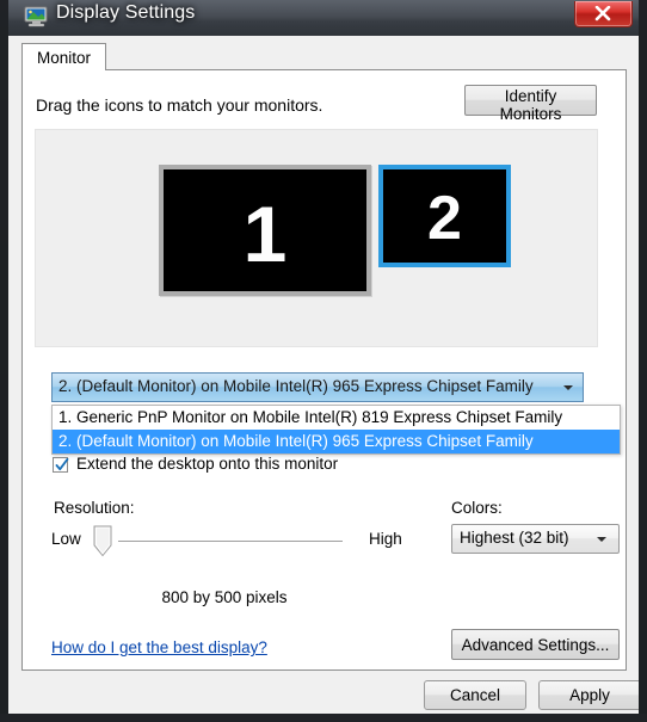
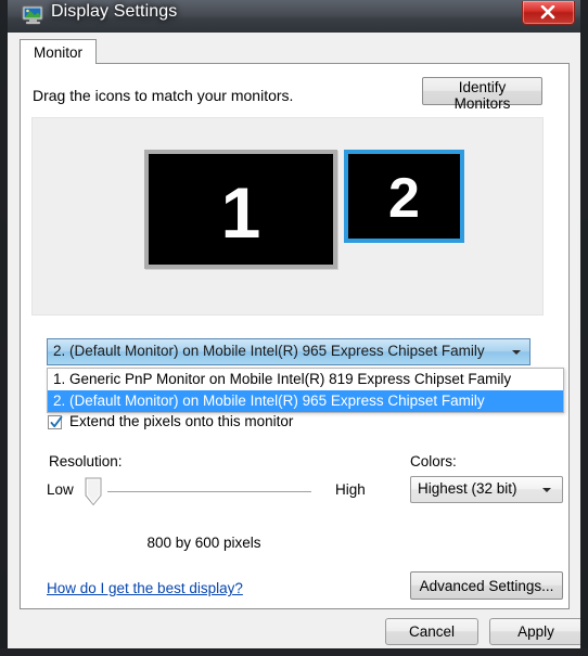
  Display Settings
  Monitor
  Drag the icons to match your monitors.
  Identify Monitors
  1
  2
  2. (Default Monitor) on Mobile Intel(R) 965 Express Chipset Family
  1. Generic PnP Monitor on Mobile Intel(R) 819 Express Chipset Family
  2. (Default Monitor) on Mobile Intel(R) 965 Express Chipset Family
- Extend the desktop onto this monitor
+ Extend the pixels onto this monitor
  Resolution:
  Low
  High
  Colors:
  Highest (32 bit)
- 800 by 500 pixels
+ 800 by 600 pixels
  How do I get the best display?
  Advanced Settings...
  Cancel
  Apply
